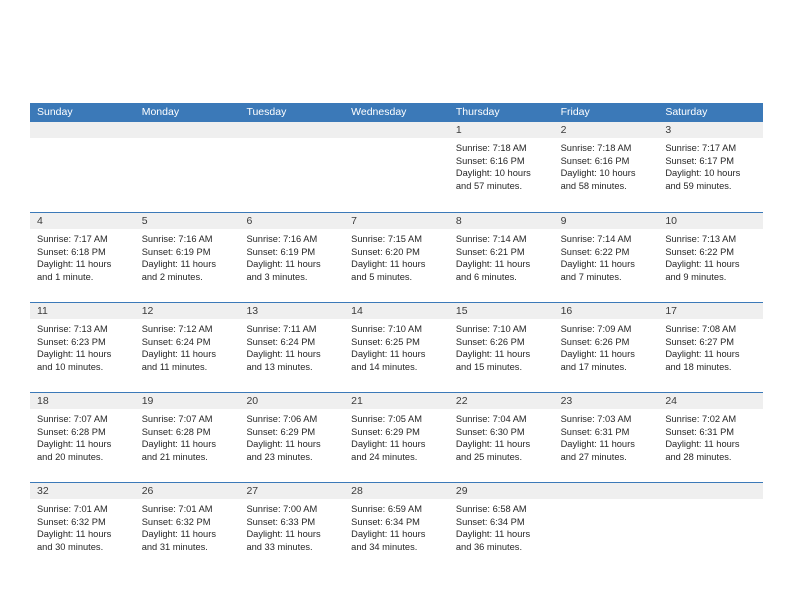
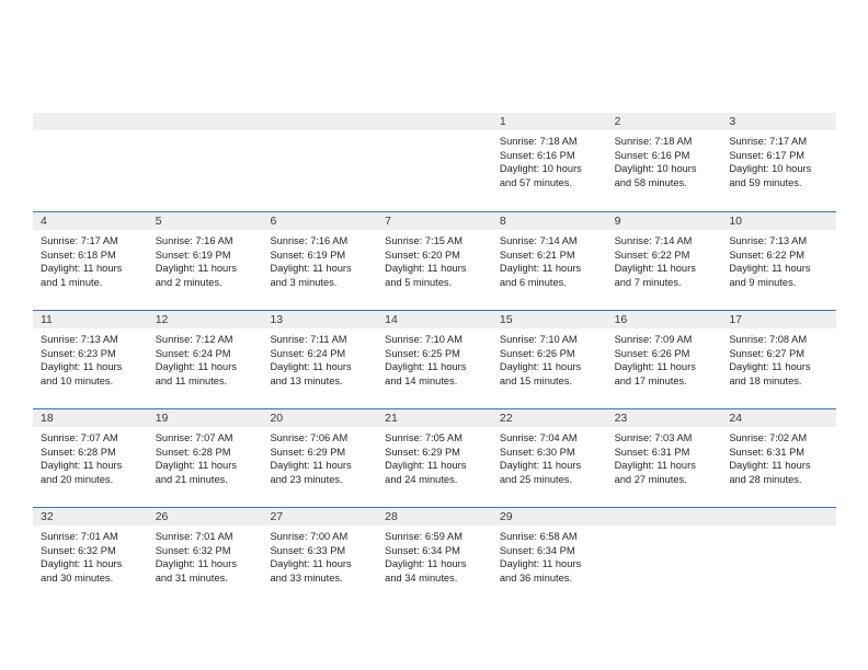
- Sunday
- Monday
- Tuesday
- Wednesday
- Thursday
- Friday
- Saturday
  1
  Sunrise: 7:18 AM
  Sunset: 6:16 PM
  Daylight: 10 hours
  and 57 minutes.
  2
  Sunrise: 7:18 AM
  Sunset: 6:16 PM
  Daylight: 10 hours
  and 58 minutes.
  3
  Sunrise: 7:17 AM
  Sunset: 6:17 PM
  Daylight: 10 hours
  and 59 minutes.
  4
  Sunrise: 7:17 AM
  Sunset: 6:18 PM
  Daylight: 11 hours
  and 1 minute.
  5
  Sunrise: 7:16 AM
  Sunset: 6:19 PM
  Daylight: 11 hours
  and 2 minutes.
  6
  Sunrise: 7:16 AM
  Sunset: 6:19 PM
  Daylight: 11 hours
  and 3 minutes.
  7
  Sunrise: 7:15 AM
  Sunset: 6:20 PM
  Daylight: 11 hours
  and 5 minutes.
  8
  Sunrise: 7:14 AM
  Sunset: 6:21 PM
  Daylight: 11 hours
  and 6 minutes.
  9
  Sunrise: 7:14 AM
  Sunset: 6:22 PM
  Daylight: 11 hours
  and 7 minutes.
  10
  Sunrise: 7:13 AM
  Sunset: 6:22 PM
  Daylight: 11 hours
  and 9 minutes.
  11
  Sunrise: 7:13 AM
  Sunset: 6:23 PM
  Daylight: 11 hours
  and 10 minutes.
  12
  Sunrise: 7:12 AM
  Sunset: 6:24 PM
  Daylight: 11 hours
  and 11 minutes.
  13
  Sunrise: 7:11 AM
  Sunset: 6:24 PM
  Daylight: 11 hours
  and 13 minutes.
  14
  Sunrise: 7:10 AM
  Sunset: 6:25 PM
  Daylight: 11 hours
  and 14 minutes.
  15
  Sunrise: 7:10 AM
  Sunset: 6:26 PM
  Daylight: 11 hours
  and 15 minutes.
  16
  Sunrise: 7:09 AM
  Sunset: 6:26 PM
  Daylight: 11 hours
  and 17 minutes.
  17
  Sunrise: 7:08 AM
  Sunset: 6:27 PM
  Daylight: 11 hours
  and 18 minutes.
  18
  Sunrise: 7:07 AM
  Sunset: 6:28 PM
  Daylight: 11 hours
  and 20 minutes.
  19
  Sunrise: 7:07 AM
  Sunset: 6:28 PM
  Daylight: 11 hours
  and 21 minutes.
  20
  Sunrise: 7:06 AM
  Sunset: 6:29 PM
  Daylight: 11 hours
  and 23 minutes.
  21
  Sunrise: 7:05 AM
  Sunset: 6:29 PM
  Daylight: 11 hours
  and 24 minutes.
  22
  Sunrise: 7:04 AM
  Sunset: 6:30 PM
  Daylight: 11 hours
  and 25 minutes.
  23
  Sunrise: 7:03 AM
  Sunset: 6:31 PM
  Daylight: 11 hours
  and 27 minutes.
  24
  Sunrise: 7:02 AM
  Sunset: 6:31 PM
  Daylight: 11 hours
  and 28 minutes.
  32
  Sunrise: 7:01 AM
  Sunset: 6:32 PM
  Daylight: 11 hours
  and 30 minutes.
  26
  Sunrise: 7:01 AM
  Sunset: 6:32 PM
  Daylight: 11 hours
  and 31 minutes.
  27
  Sunrise: 7:00 AM
  Sunset: 6:33 PM
  Daylight: 11 hours
  and 33 minutes.
  28
  Sunrise: 6:59 AM
  Sunset: 6:34 PM
  Daylight: 11 hours
  and 34 minutes.
  29
  Sunrise: 6:58 AM
  Sunset: 6:34 PM
  Daylight: 11 hours
  and 36 minutes.
